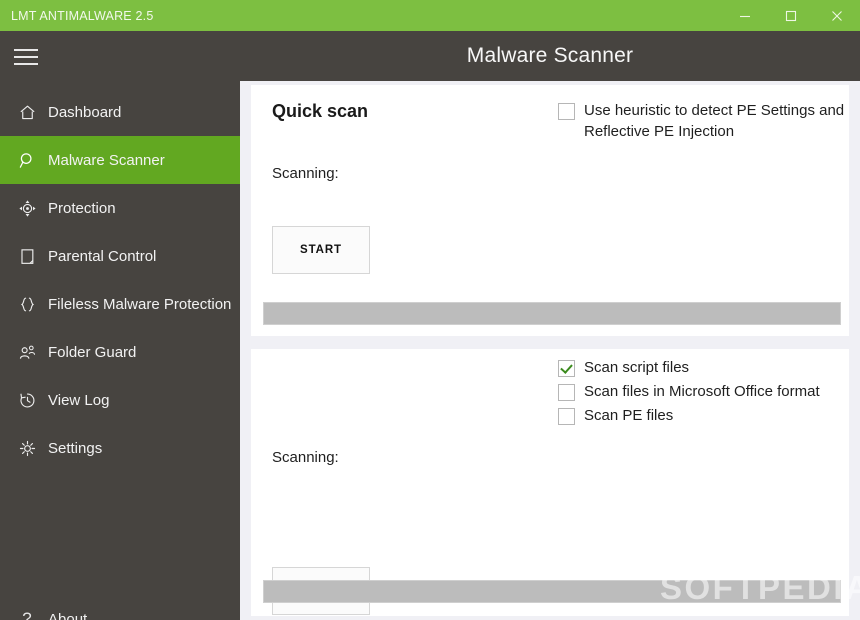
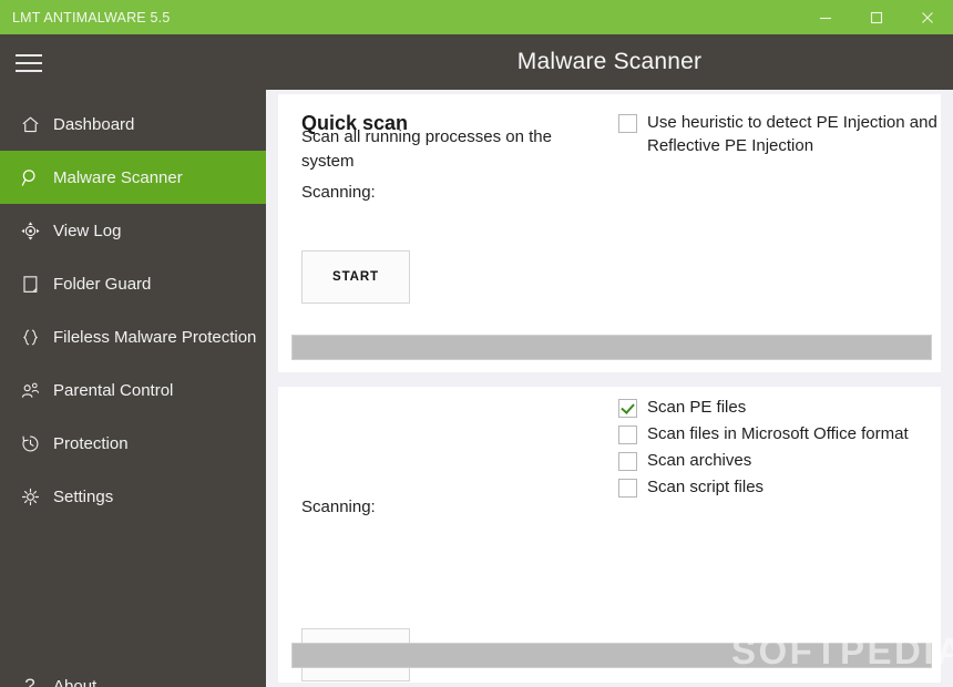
- LMT ANTIMALWARE 2.5
+ LMT ANTIMALWARE 5.5
  Dashboard
  Malware Scanner
- Protection
+ View Log
- Parental Control
+ Folder Guard
  Fileless Malware Protection
- Folder Guard
+ Parental Control
- View Log
+ Protection
  Settings
  ?
  About
  Malware Scanner
  Quick scan
+ Scan all running processes on the system
  Scanning:
  START
- Use heuristic to detect PE Settings and Reflective PE Injection
+ Use heuristic to detect PE Injection and Reflective PE Injection
  Scanning:
- Scan script files
+ Scan PE files
  Scan files in Microsoft Office format
+ Scan archives
- Scan PE files
+ Scan script files
  SOFTPEDIA
